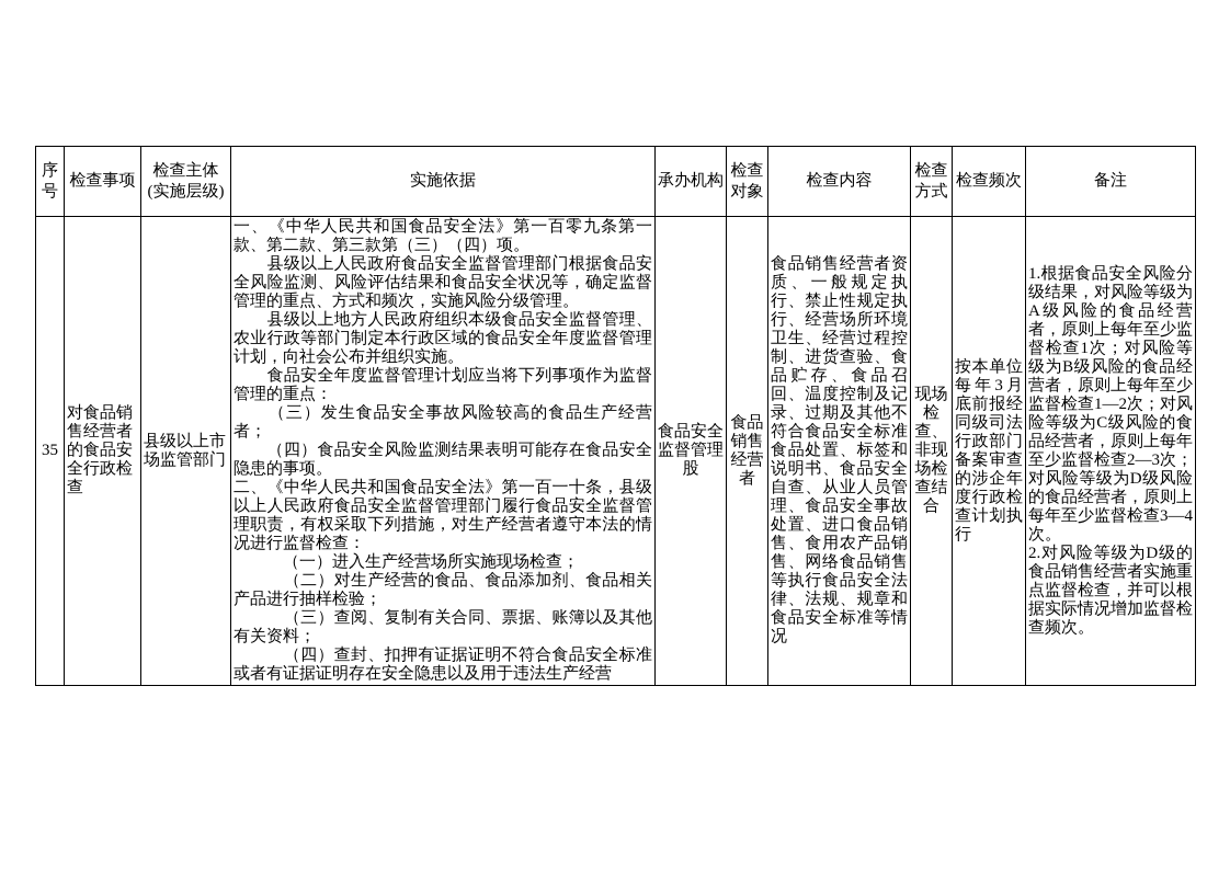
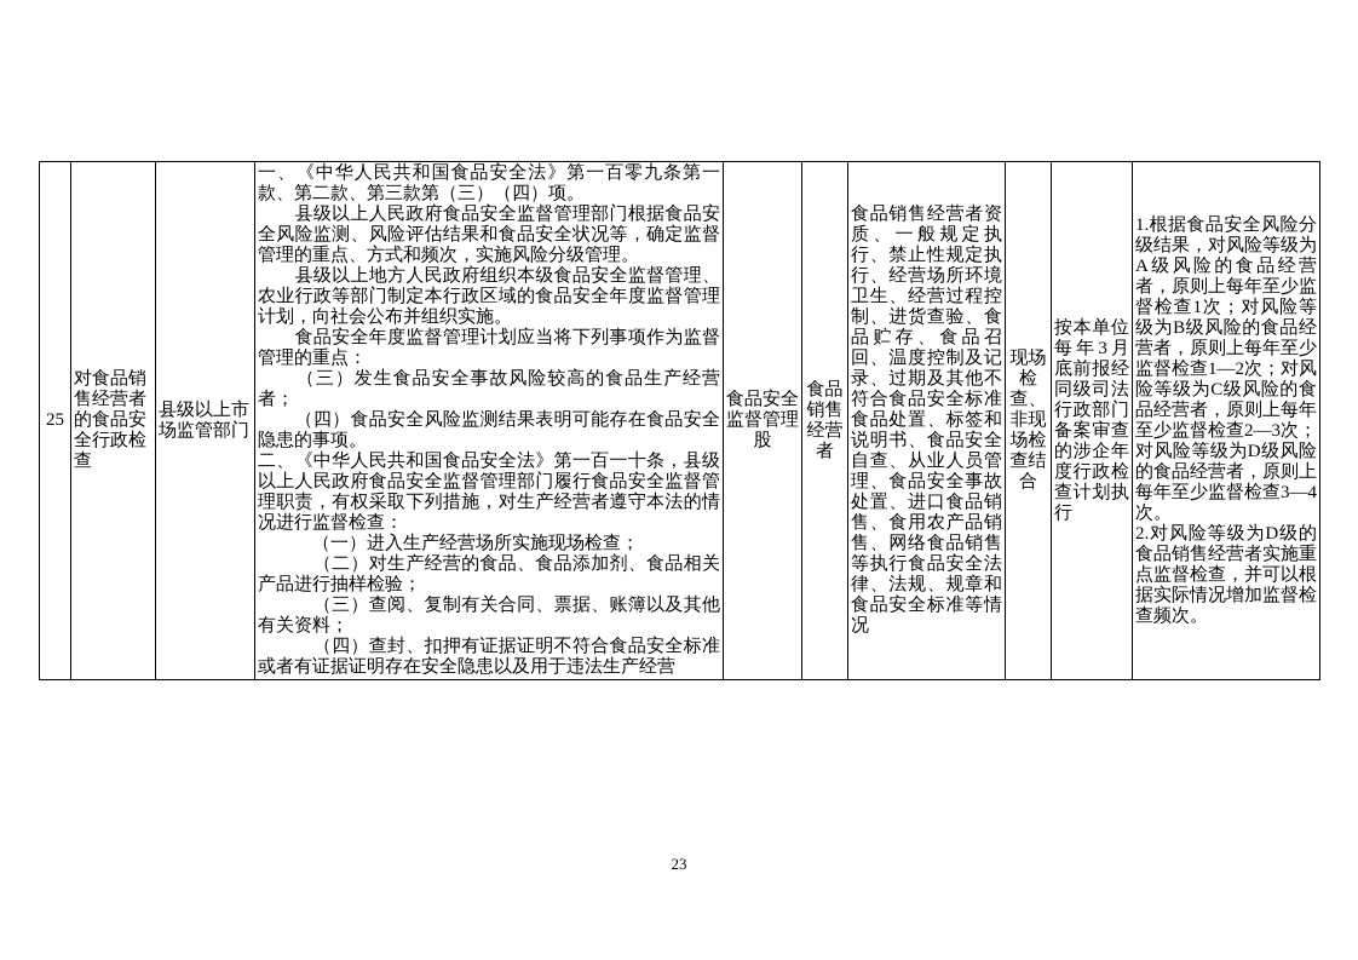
- 序号	检查事项	检查主体 (实施层级)	实施依据	承办机构	检查对象	检查内容	检查方式	检查频次	备注
- 35	对食品销售经营者的食品安全行政检查	县级以上市场监管部门	一、《中华人民共和国食品安全法》第一百零九条第一款、第二款、第三款第（三）（四）项。 县级以上人民政府食品安全监督管理部门根据食品安全风险监测、风险评估结果和食品安全状况等，确定监督管理的重点、方式和频次，实施风险分级管理。 县级以上地方人民政府组织本级食品安全监督管理、农业行政等部门制定本行政区域的食品安全年度监督管理计划，向社会公布并组织实施。 食品安全年度监督管理计划应当将下列事项作为监督管理的重点： （三）发生食品安全事故风险较高的食品生产经营者； （四）食品安全风险监测结果表明可能存在食品安全隐患的事项。 二、《中华人民共和国食品安全法》第一百一十条，县级以上人民政府食品安全监督管理部门履行食品安全监督管理职责，有权采取下列措施，对生产经营者遵守本法的情况进行监督检查： （一）进入生产经营场所实施现场检查； （二）对生产经营的食品、食品添加剂、食品相关产品进行抽样检验； （三）查阅、复制有关合同、票据、账簿以及其他有关资料； （四）查封、扣押有证据证明不符合食品安全标准或者有证据证明存在安全隐患以及用于违法生产经营	食品安全监督管理股	食品销售经营者	食品销售经营者资质、一般规定执行、禁止性规定执行、经营场所环境卫生、经营过程控制、进货查验、食品贮存、食品召回、温度控制及记录、过期及其他不符合食品安全标准食品处置、标签和说明书、食品安全自查、从业人员管理、食品安全事故处置、进口食品销售、食用农产品销售、网络食品销售等执行食品安全法律、法规、规章和食品安全标准等情况	现场检查、非现场检查结合	按本单位每年3月底前报经同级司法行政部门备案审查的涉企年度行政检查计划执行	1.根据食品安全风险分级结果，对风险等级为A级风险的食品经营者，原则上每年至少监督检查1次；对风险等级为B级风险的食品经营者，原则上每年至少监督检查1—2次；对风险等级为C级风险的食品经营者，原则上每年至少监督检查2—3次；对风险等级为D级风险的食品经营者，原则上每年至少监督检查3—4次。 2.对风险等级为D级的食品销售经营者实施重点监督检查，并可以根据实际情况增加监督检查频次。
+ 25	对食品销售经营者的食品安全行政检查	县级以上市场监管部门	一、《中华人民共和国食品安全法》第一百零九条第一款、第二款、第三款第（三）（四）项。 县级以上人民政府食品安全监督管理部门根据食品安全风险监测、风险评估结果和食品安全状况等，确定监督管理的重点、方式和频次，实施风险分级管理。 县级以上地方人民政府组织本级食品安全监督管理、农业行政等部门制定本行政区域的食品安全年度监督管理计划，向社会公布并组织实施。 食品安全年度监督管理计划应当将下列事项作为监督管理的重点： （三）发生食品安全事故风险较高的食品生产经营者； （四）食品安全风险监测结果表明可能存在食品安全隐患的事项。 二、《中华人民共和国食品安全法》第一百一十条，县级以上人民政府食品安全监督管理部门履行食品安全监督管理职责，有权采取下列措施，对生产经营者遵守本法的情况进行监督检查： （一）进入生产经营场所实施现场检查； （二）对生产经营的食品、食品添加剂、食品相关产品进行抽样检验； （三）查阅、复制有关合同、票据、账簿以及其他有关资料； （四）查封、扣押有证据证明不符合食品安全标准或者有证据证明存在安全隐患以及用于违法生产经营	食品安全监督管理股	食品销售经营者	食品销售经营者资质、一般规定执行、禁止性规定执行、经营场所环境卫生、经营过程控制、进货查验、食品贮存、食品召回、温度控制及记录、过期及其他不符合食品安全标准食品处置、标签和说明书、食品安全自查、从业人员管理、食品安全事故处置、进口食品销售、食用农产品销售、网络食品销售等执行食品安全法律、法规、规章和食品安全标准等情况	现场检查、非现场检查结合	按本单位每年3月底前报经同级司法行政部门备案审查的涉企年度行政检查计划执行	1.根据食品安全风险分级结果，对风险等级为A级风险的食品经营者，原则上每年至少监督检查1次；对风险等级为B级风险的食品经营者，原则上每年至少监督检查1—2次；对风险等级为C级风险的食品经营者，原则上每年至少监督检查2—3次；对风险等级为D级风险的食品经营者，原则上每年至少监督检查3—4次。 2.对风险等级为D级的食品销售经营者实施重点监督检查，并可以根据实际情况增加监督检查频次。
+ 23
